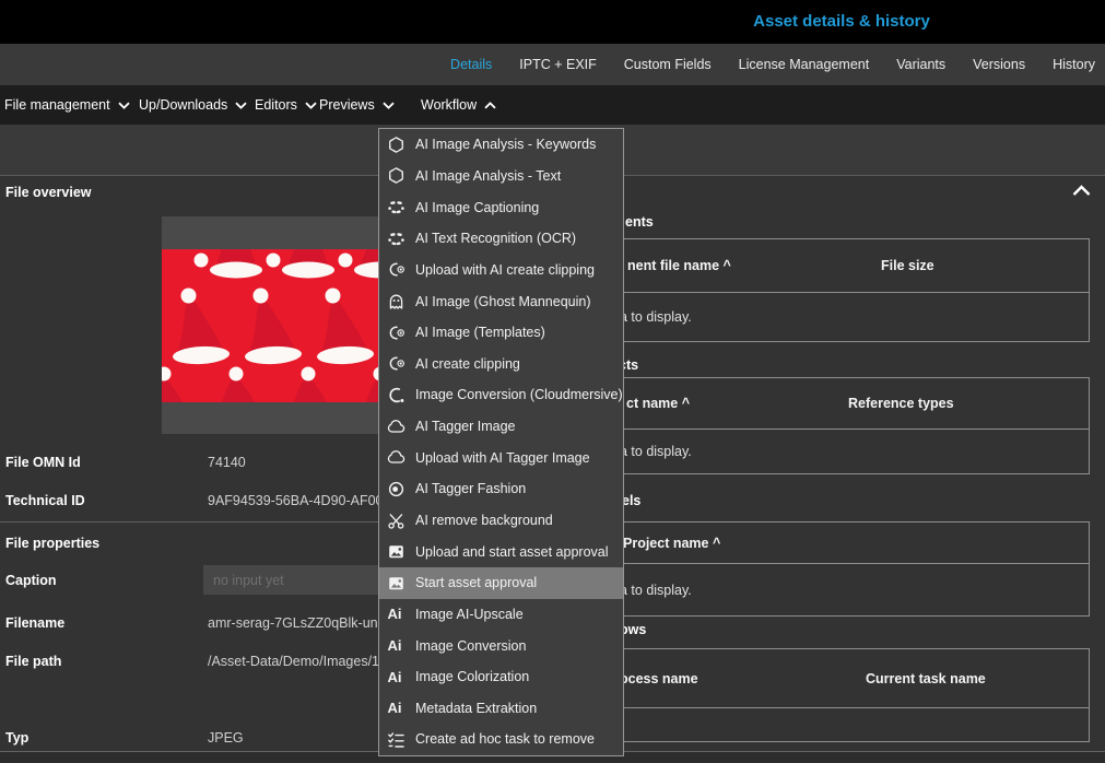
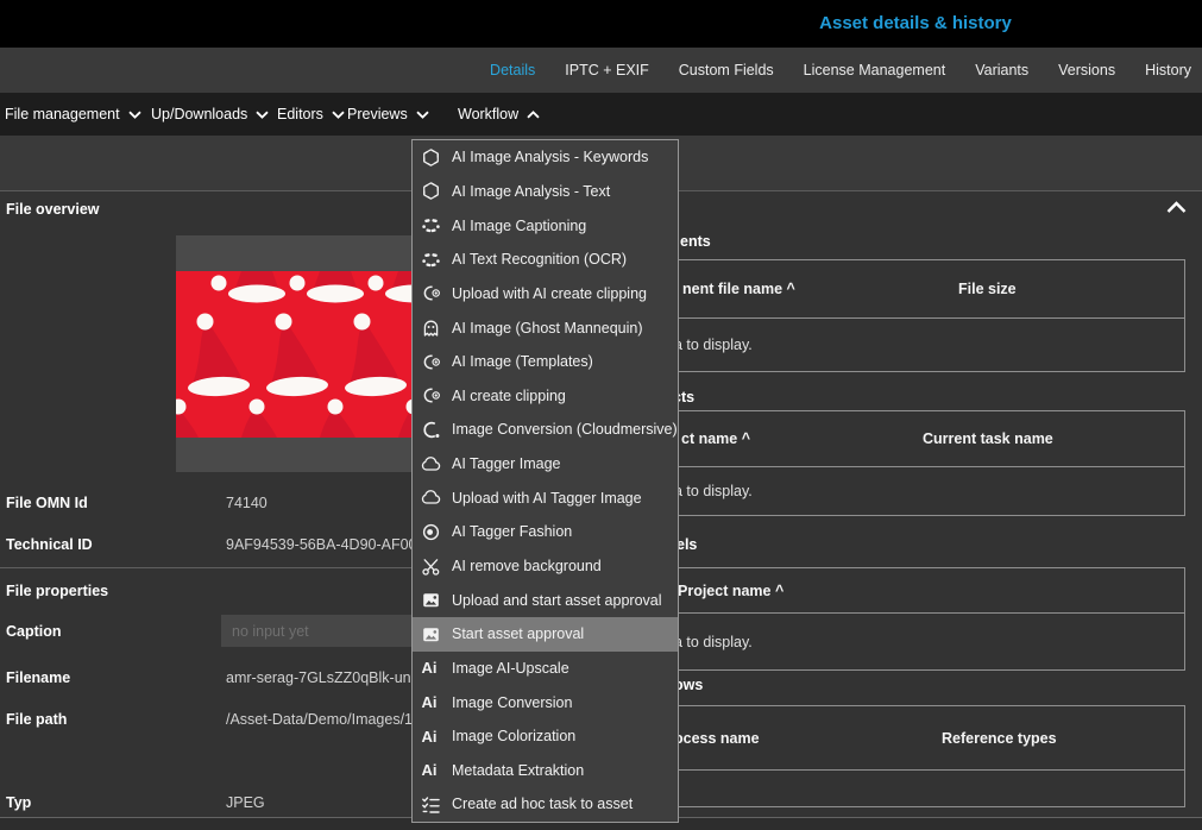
  Asset details & history
  Details
  IPTC + EXIF
  Custom Fields
  License Management
  Variants
  Versions
  History
  File management
  Up/Downloads
  Editors
  Previews
  Workflow
  File overview
  File OMN Id
  74140
  Technical ID
  9AF94539-56BA-4D90-AF0
  File properties
  Caption
  no input yet
  Filename
  amr-serag-7GLsZZ0qBlk-un
  File path
  /Asset-Data/Demo/Images/1
  Typ
  JPEG
  ents
  nent file name ^
  File size
  to display.
  ct name ^
- Reference types
+ Current task name
  to display.
  els
  Project name ^
  to display.
  cess name
- Current task name
+ Reference types
  AI Image Analysis - Keywords
  AI Image Analysis - Text
  AI Image Captioning
  AI Text Recognition (OCR)
  Upload with AI create clipping
  AI Image (Ghost Mannequin)
  AI Image (Templates)
  AI create clipping
  Image Conversion (Cloudmersive)
  AI Tagger Image
  Upload with AI Tagger Image
  AI Tagger Fashion
  AI remove background
  Upload and start asset approval
  Start asset approval
  Ai
  Image AI-Upscale
  Ai
  Image Conversion
  Ai
  Image Colorization
  Ai
  Metadata Extraktion
- Create ad hoc task to remove
+ Create ad hoc task to asset
